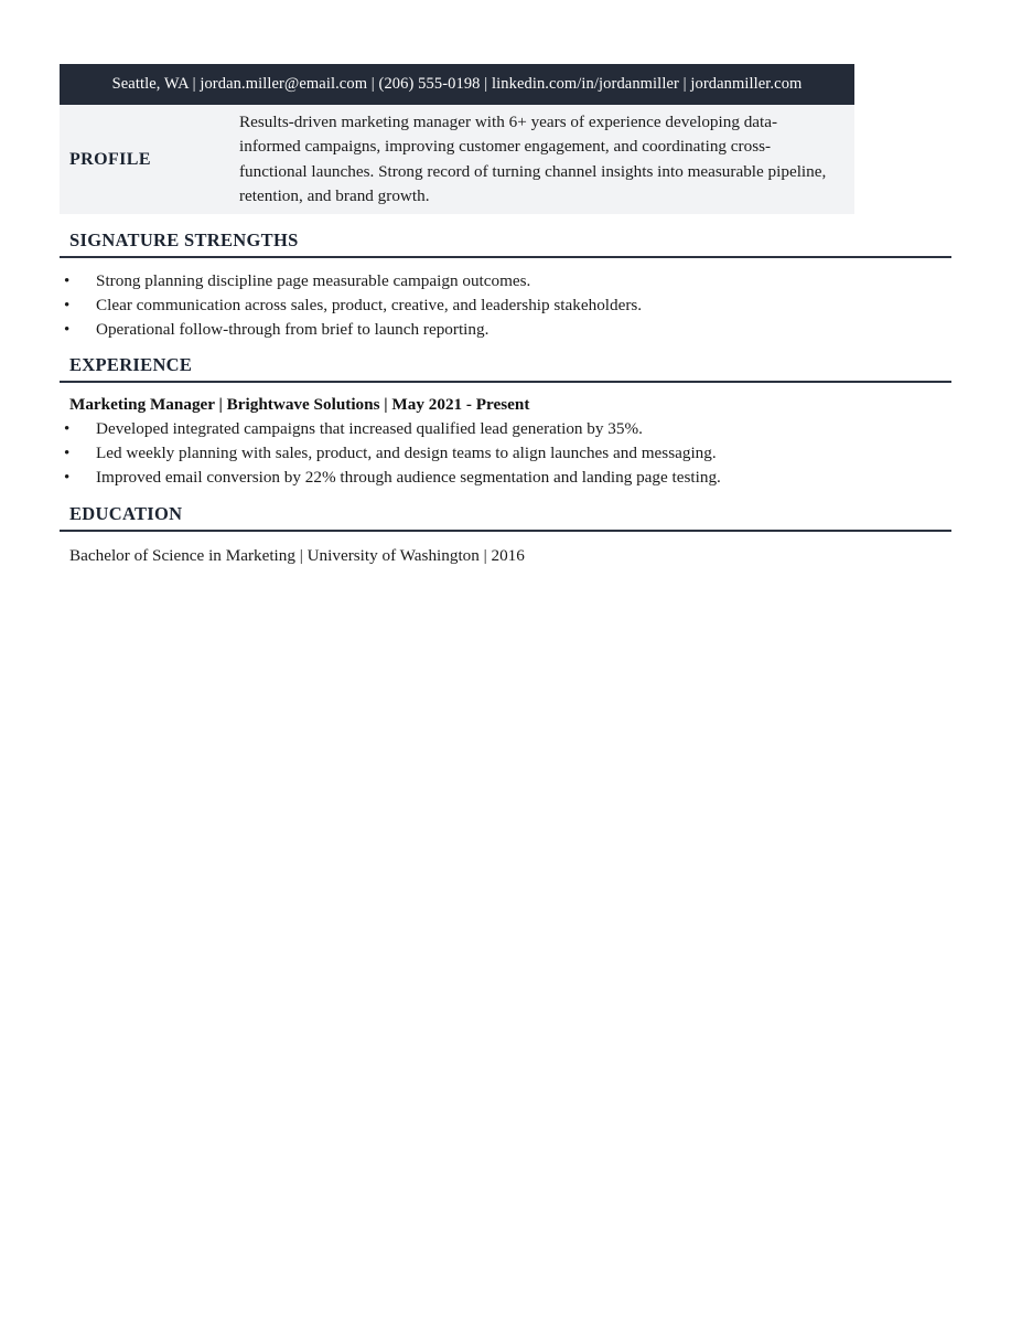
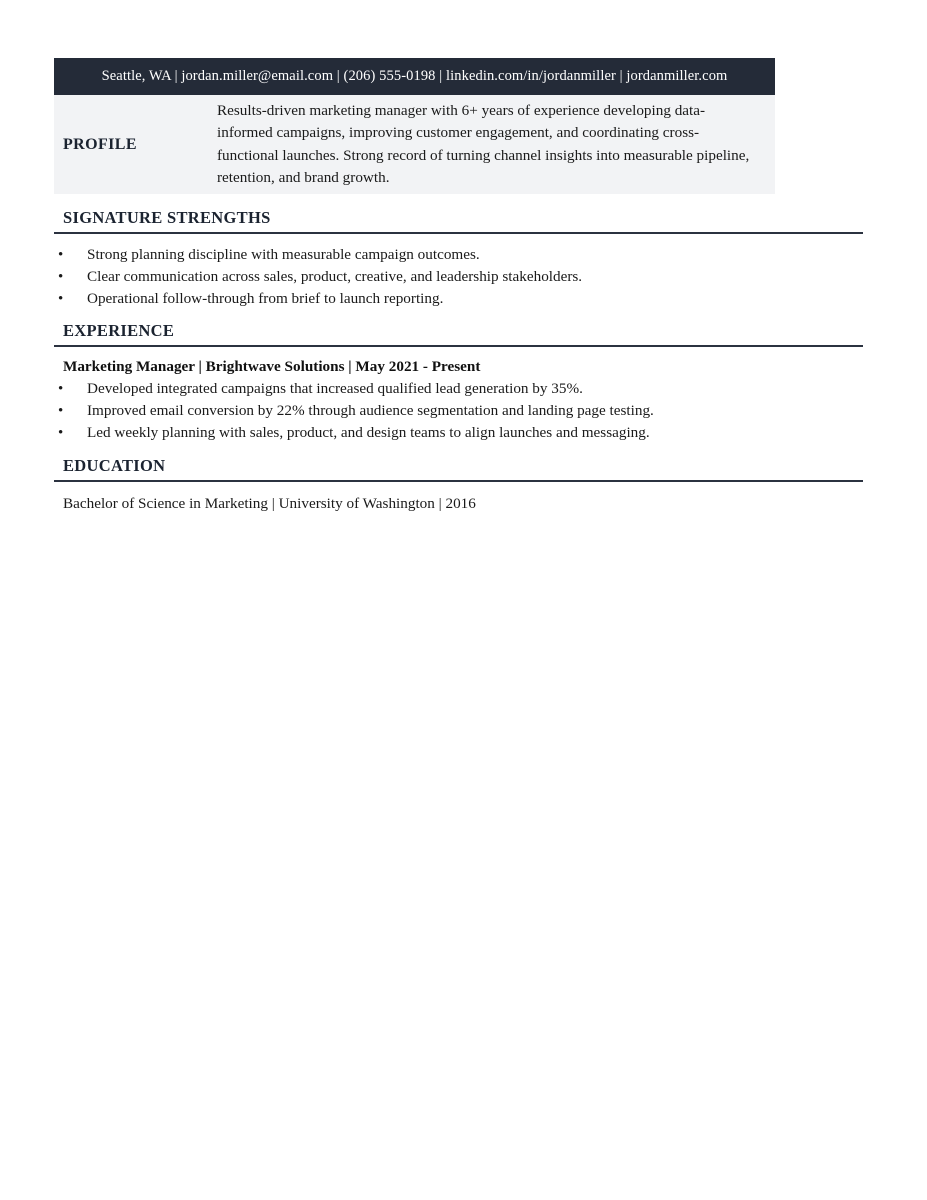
  Seattle, WA | jordan.miller@email.com | (206) 555-0198 | linkedin.com/in/jordanmiller | jordanmiller.com
  PROFILE
  Results-driven marketing manager with 6+ years of experience developing data-informed campaigns, improving customer engagement, and coordinating cross-functional launches. Strong record of turning channel insights into measurable pipeline, retention, and brand growth.
  SIGNATURE STRENGTHS
  •
- Strong planning discipline page measurable campaign outcomes.
+ Strong planning discipline with measurable campaign outcomes.
  •
  Clear communication across sales, product, creative, and leadership stakeholders.
  •
  Operational follow-through from brief to launch reporting.
  EXPERIENCE
  Marketing Manager | Brightwave Solutions | May 2021 - Present
  •
  Developed integrated campaigns that increased qualified lead generation by 35%.
  •
- Led weekly planning with sales, product, and design teams to align launches and messaging.
+ Improved email conversion by 22% through audience segmentation and landing page testing.
  •
- Improved email conversion by 22% through audience segmentation and landing page testing.
+ Led weekly planning with sales, product, and design teams to align launches and messaging.
  EDUCATION
  Bachelor of Science in Marketing | University of Washington | 2016
